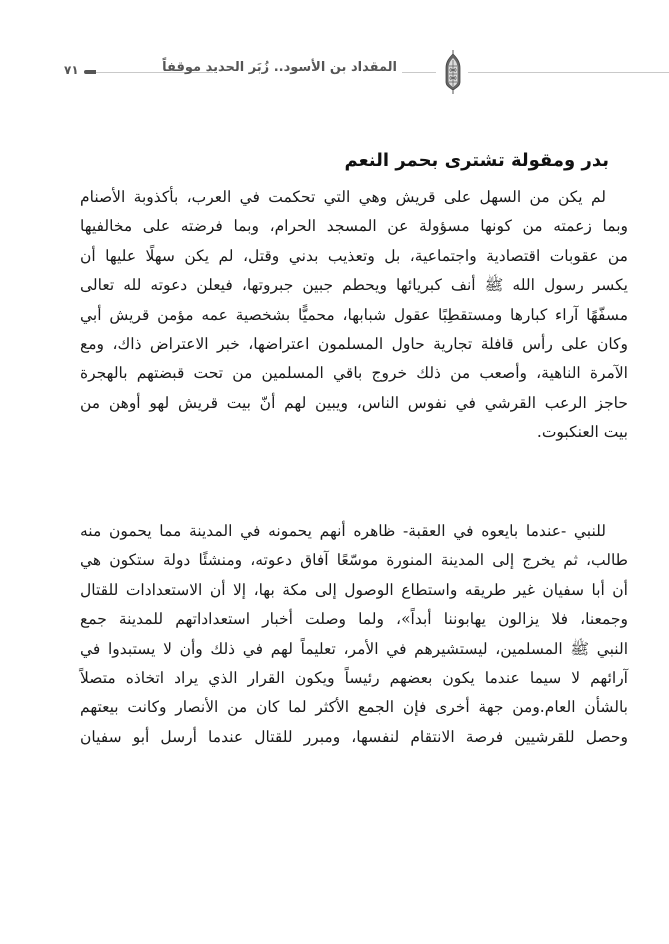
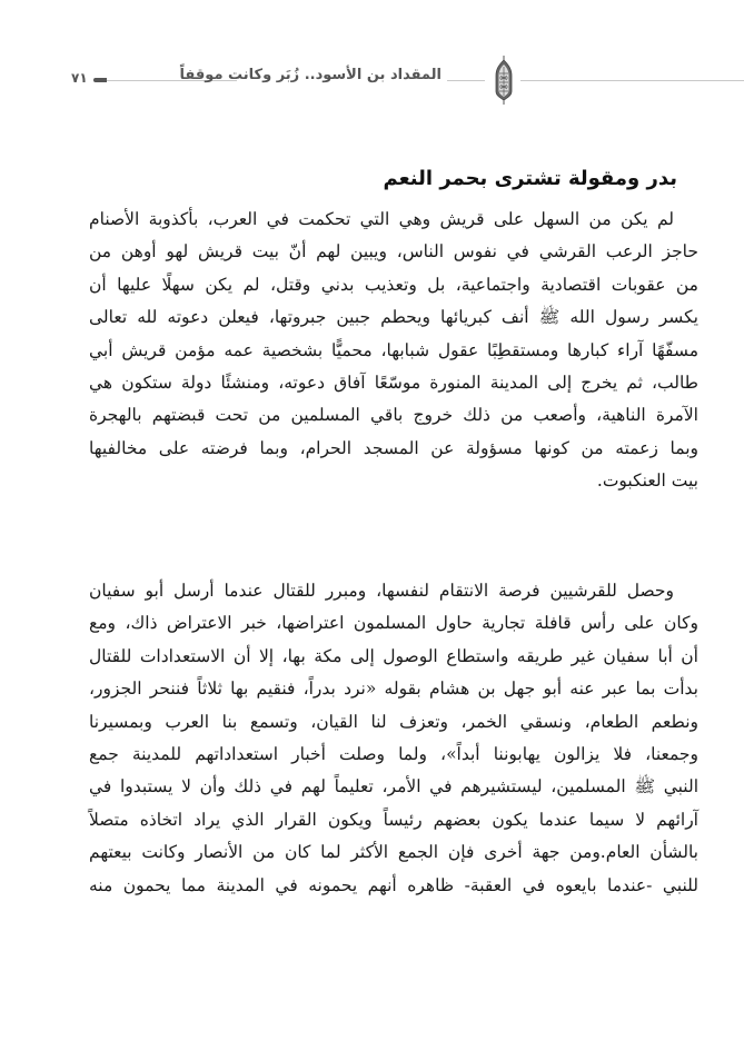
  ٧١
- المقداد بن الأسود.. زُبَر الحديد موقفاً
+ المقداد بن الأسود.. زُبَر وكانت موقفاً
  بدر ومقولة تشترى بحمر النعم
  لم يكن من السهل على قريش وهي التي تحكمت في العرب، بأكذوبة الأصنام
- وبما زعمته من كونها مسؤولة عن المسجد الحرام، وبما فرضته على مخالفيها
+ حاجز الرعب القرشي في نفوس الناس، ويبين لهم أنّ بيت قريش لهو أوهن من
  من عقوبات اقتصادية واجتماعية، بل وتعذيب بدني وقتل، لم يكن سهلًا عليها أن
  يكسر رسول الله ﷺ أنف كبريائها ويحطم جبين جبروتها، فيعلن دعوته لله تعالى
  مسفّهًا آراء كبارها ومستقطِبًا عقول شبابها، محميًّا بشخصية عمه مؤمن قريش أبي
- وكان على رأس قافلة تجارية حاول المسلمون اعتراضها، خبر الاعتراض ذاك، ومع
+ طالب، ثم يخرج إلى المدينة المنورة موسّعًا آفاق دعوته، ومنشئًا دولة ستكون هي
  الآمرة الناهية، وأصعب من ذلك خروج باقي المسلمين من تحت قبضتهم بالهجرة
- حاجز الرعب القرشي في نفوس الناس، ويبين لهم أنّ بيت قريش لهو أوهن من
+ وبما زعمته من كونها مسؤولة عن المسجد الحرام، وبما فرضته على مخالفيها
  بيت العنكبوت.
- للنبي -عندما بايعوه في العقبة- ظاهره أنهم يحمونه في المدينة مما يحمون منه
+ وحصل للقرشيين فرصة الانتقام لنفسها، ومبرر للقتال عندما أرسل أبو سفيان
- طالب، ثم يخرج إلى المدينة المنورة موسّعًا آفاق دعوته، ومنشئًا دولة ستكون هي
+ وكان على رأس قافلة تجارية حاول المسلمون اعتراضها، خبر الاعتراض ذاك، ومع
  أن أبا سفيان غير طريقه واستطاع الوصول إلى مكة بها، إلا أن الاستعدادات للقتال
+ بدأت بما عبر عنه أبو جهل بن هشام بقوله «نرد بدراً، فنقيم بها ثلاثاً فننحر الجزور،
+ ونطعم الطعام، ونسقي الخمر، وتعزف لنا القيان، وتسمع بنا العرب وبمسيرنا
  وجمعنا، فلا يزالون يهابوننا أبداً»، ولما وصلت أخبار استعداداتهم للمدينة جمع
  النبي ﷺ المسلمين، ليستشيرهم في الأمر، تعليماً لهم في ذلك وأن لا يستبدوا في
  آرائهم لا سيما عندما يكون بعضهم رئيساً ويكون القرار الذي يراد اتخاذه متصلاً
  بالشأن العام.ومن جهة أخرى فإن الجمع الأكثر لما كان من الأنصار وكانت بيعتهم
- وحصل للقرشيين فرصة الانتقام لنفسها، ومبرر للقتال عندما أرسل أبو سفيان
+ للنبي -عندما بايعوه في العقبة- ظاهره أنهم يحمونه في المدينة مما يحمون منه
